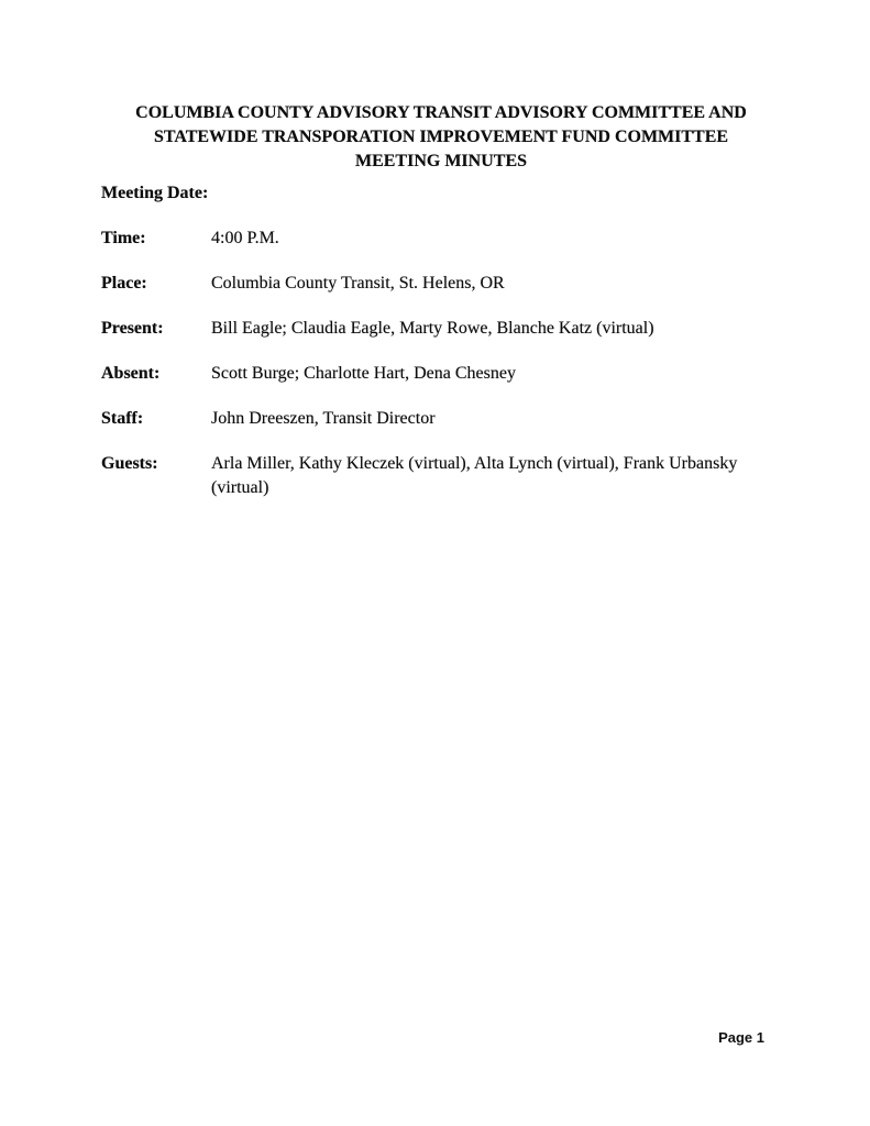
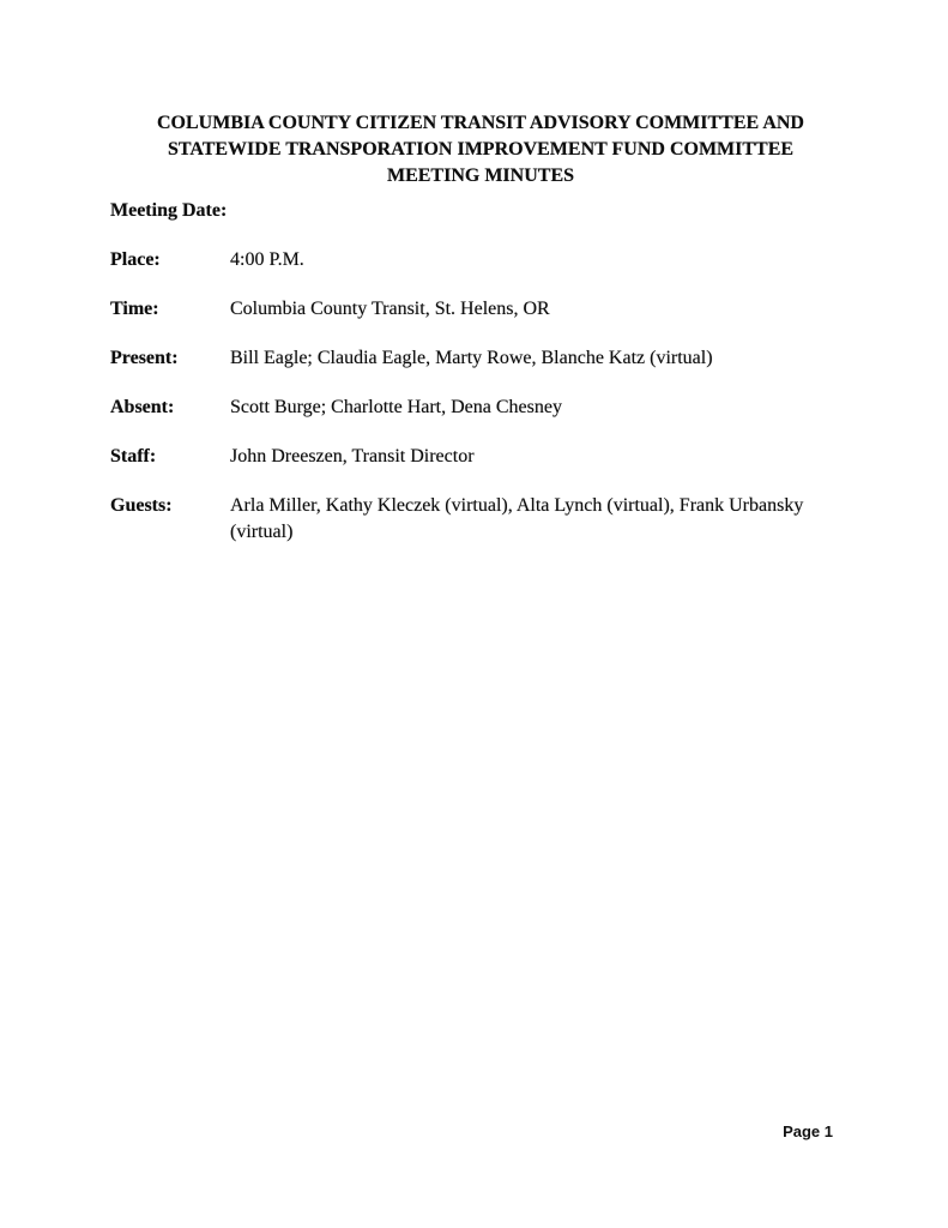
- COLUMBIA COUNTY ADVISORY TRANSIT ADVISORY COMMITTEE AND
+ COLUMBIA COUNTY CITIZEN TRANSIT ADVISORY COMMITTEE AND
  STATEWIDE TRANSPORATION IMPROVEMENT FUND COMMITTEE
  MEETING MINUTES
  Meeting Date:
- Time:
+ Place:
  4:00 P.M.
- Place:
+ Time:
  Columbia County Transit, St. Helens, OR
  Present:
  Bill Eagle; Claudia Eagle, Marty Rowe, Blanche Katz (virtual)
  Absent:
  Scott Burge; Charlotte Hart, Dena Chesney
  Staff:
  John Dreeszen, Transit Director
  Guests:
  Arla Miller, Kathy Kleczek (virtual), Alta Lynch (virtual), Frank Urbansky (virtual)
  Page 1
